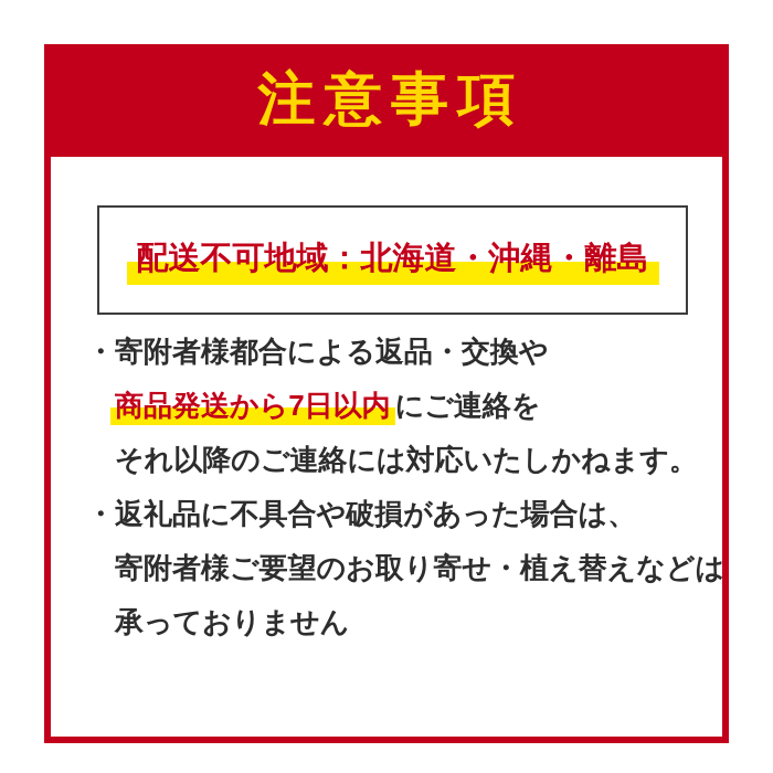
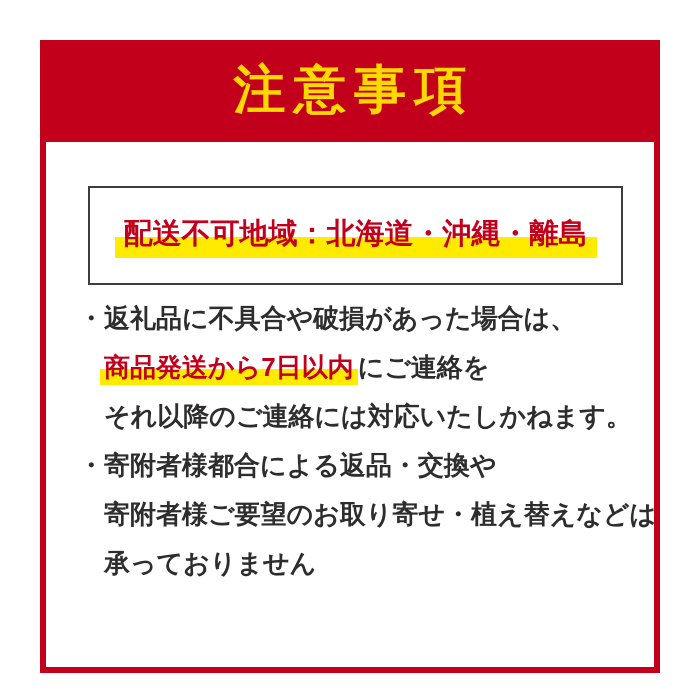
  注意事項
  配送不可地域：北海道・沖縄・離島
  ・
- 寄附者様都合による返品・交換や
+ 返礼品に不具合や破損があった場合は、
  商品発送から7日以内 にご連絡を
  それ以降のご連絡には対応いたしかねます。
  ・
- 返礼品に不具合や破損があった場合は、
+ 寄附者様都合による返品・交換や
  寄附者様ご要望のお取り寄せ・植え替えなどは
  承っておりません
